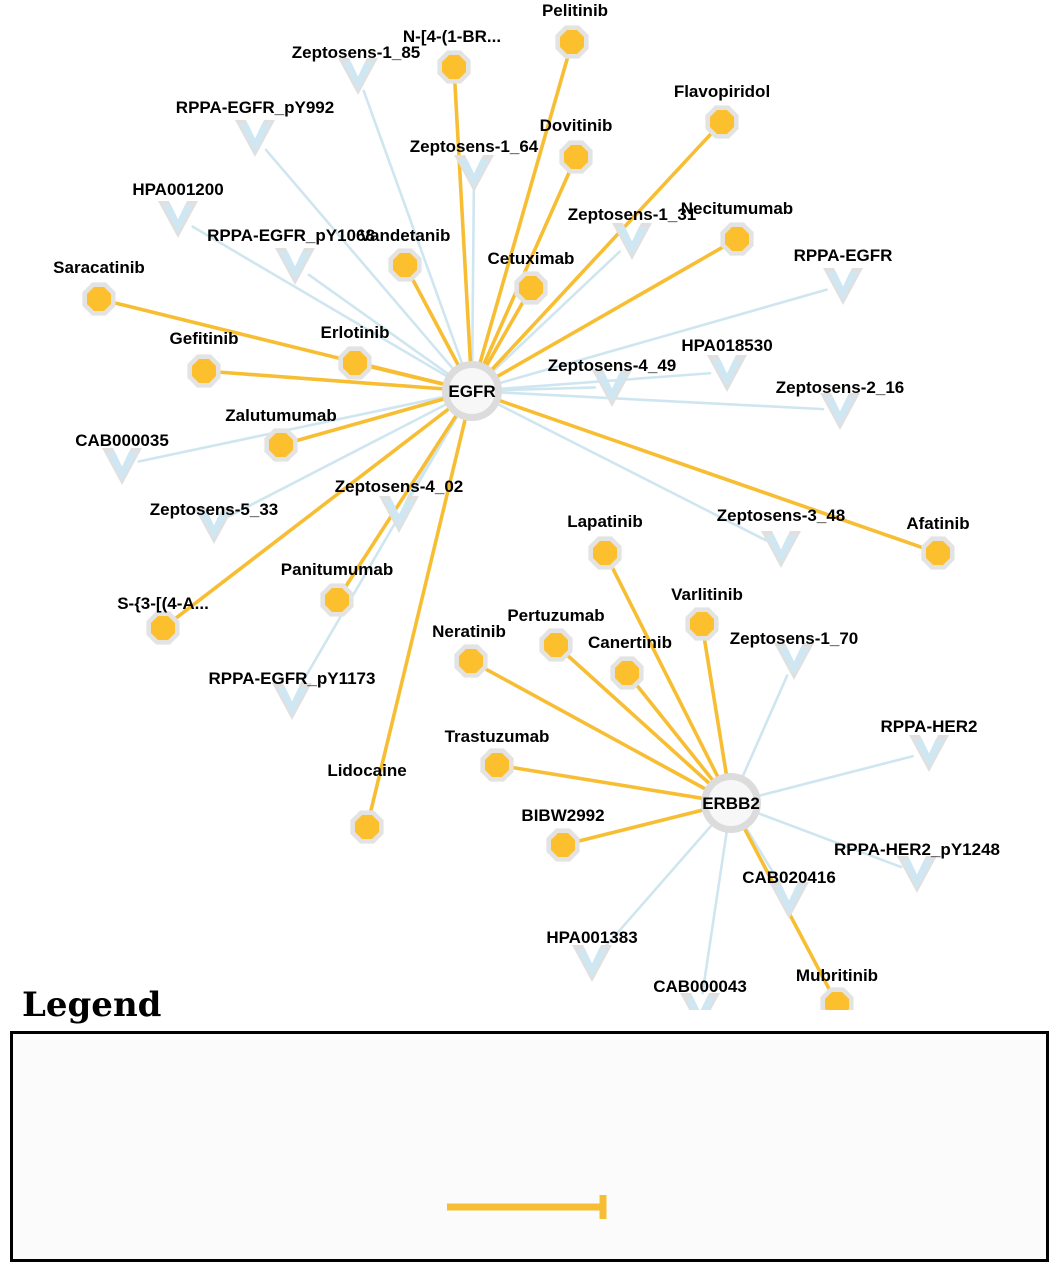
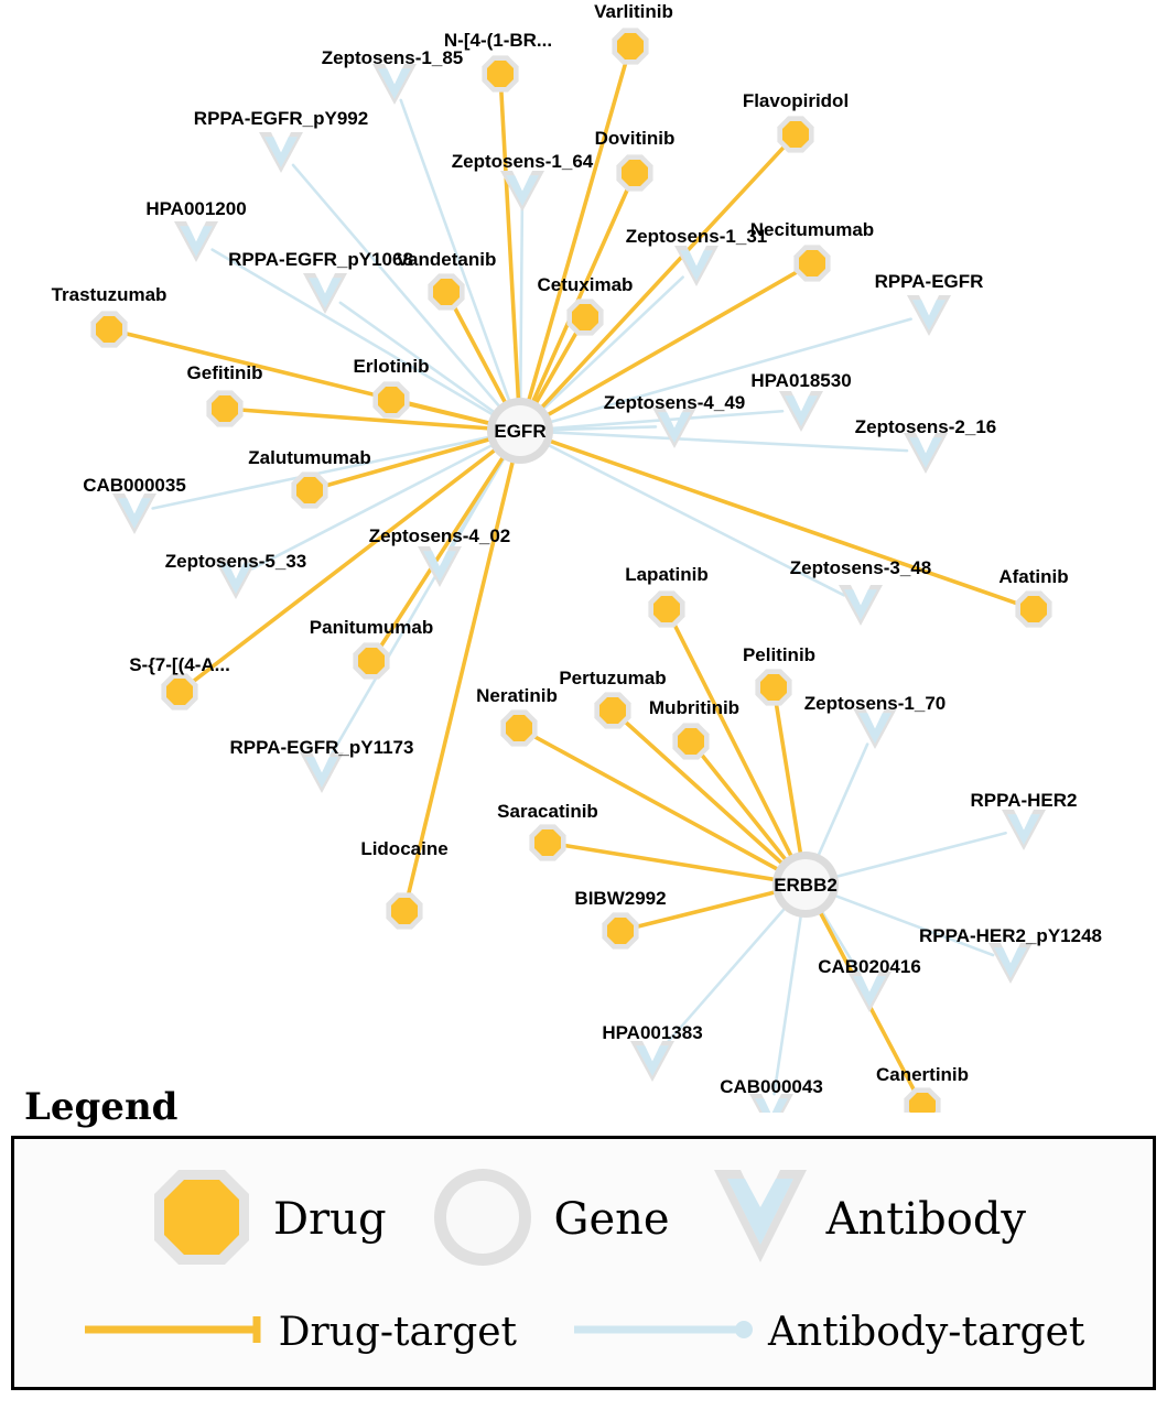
  Zeptosens-1_85
  RPPA-EGFR_pY992
  Zeptosens-1_64
  HPA001200
  Zeptosens-1_31
  RPPA-EGFR_pY1068
  RPPA-EGFR
  HPA018530
  Zeptosens-4_49
  Zeptosens-2_16
  CAB000035
  Zeptosens-4_02
  Zeptosens-5_33
  Zeptosens-3_48
  Zeptosens-1_70
  RPPA-EGFR_pY1173
  RPPA-HER2
  RPPA-HER2_pY1248
  CAB020416
  HPA001383
  CAB000043
- Pelitinib
+ Varlitinib
  N-[4-(1-BR...
  Flavopiridol
  Dovitinib
  Necitumumab
  Vandetanib
  Cetuximab
- Saracatinib
+ Trastuzumab
  Erlotinib
  Gefitinib
  Zalutumumab
  Afatinib
  Lapatinib
- Varlitinib
+ Pelitinib
  Panitumumab
- S-{3-[(4-A...
+ S-{7-[(4-A...
  Pertuzumab
  Neratinib
- Canertinib
+ Mubritinib
- Trastuzumab
+ Saracatinib
  Lidocaine
  BIBW2992
- Mubritinib
+ Canertinib
  EGFR
  ERBB2
  Legend
+ Drug
+ Gene
+ Antibody
+ Drug-target
+ Antibody-target
